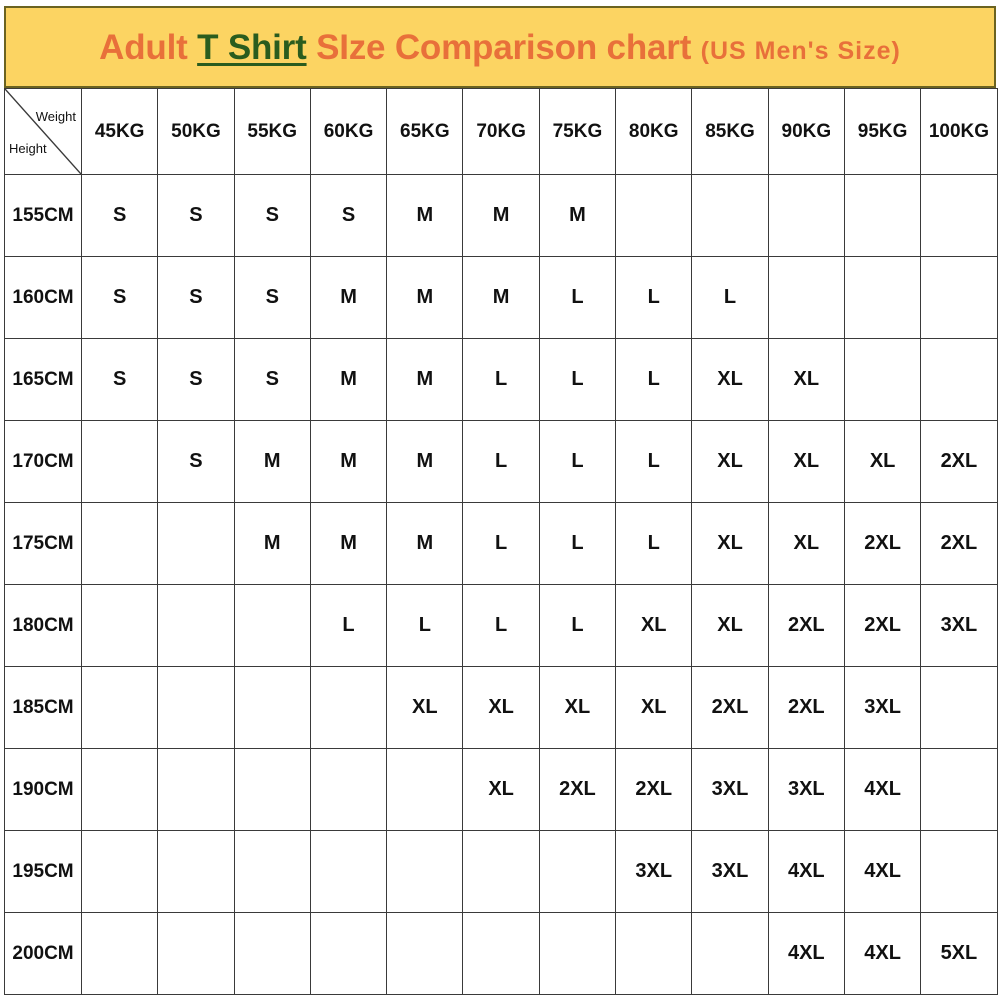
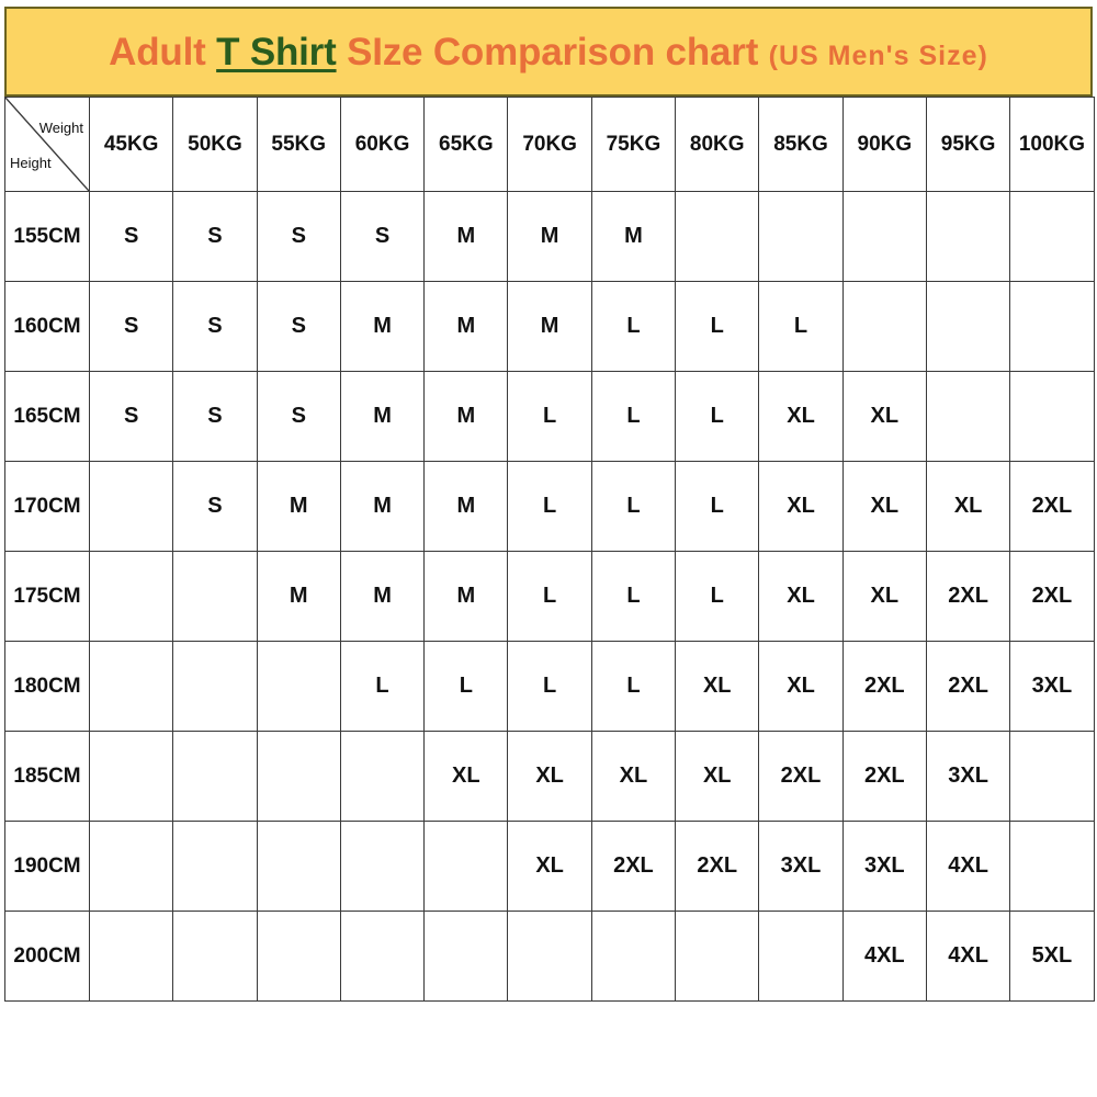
  Adult T Shirt SIze Comparison chart (US Men's Size)
  Weight Height	45KG	50KG	55KG	60KG	65KG	70KG	75KG	80KG	85KG	90KG	95KG	100KG
  155CM	S	S	S	S	M	M	M
  160CM	S	S	S	M	M	M	L	L	L
  165CM	S	S	S	M	M	L	L	L	XL	XL
  170CM		S	M	M	M	L	L	L	XL	XL	XL	2XL
  175CM			M	M	M	L	L	L	XL	XL	2XL	2XL
  180CM				L	L	L	L	XL	XL	2XL	2XL	3XL
  185CM					XL	XL	XL	XL	2XL	2XL	3XL
  190CM						XL	2XL	2XL	3XL	3XL	4XL
- 195CM								3XL	3XL	4XL	4XL
  200CM										4XL	4XL	5XL
